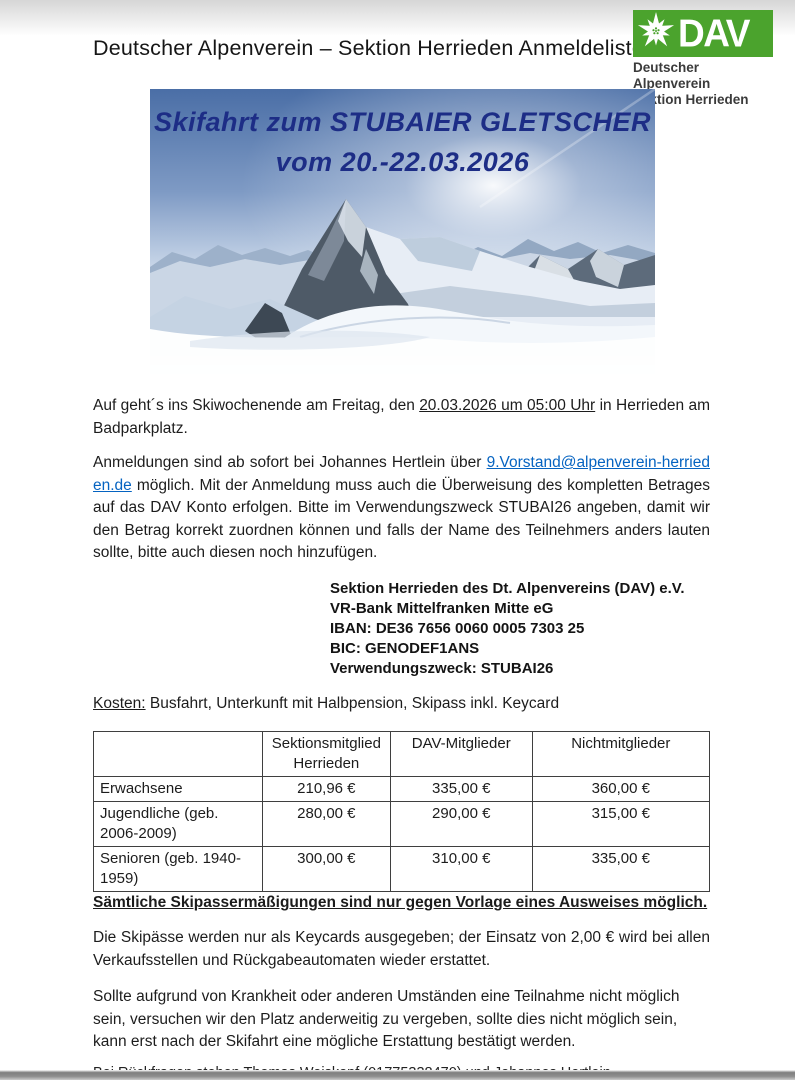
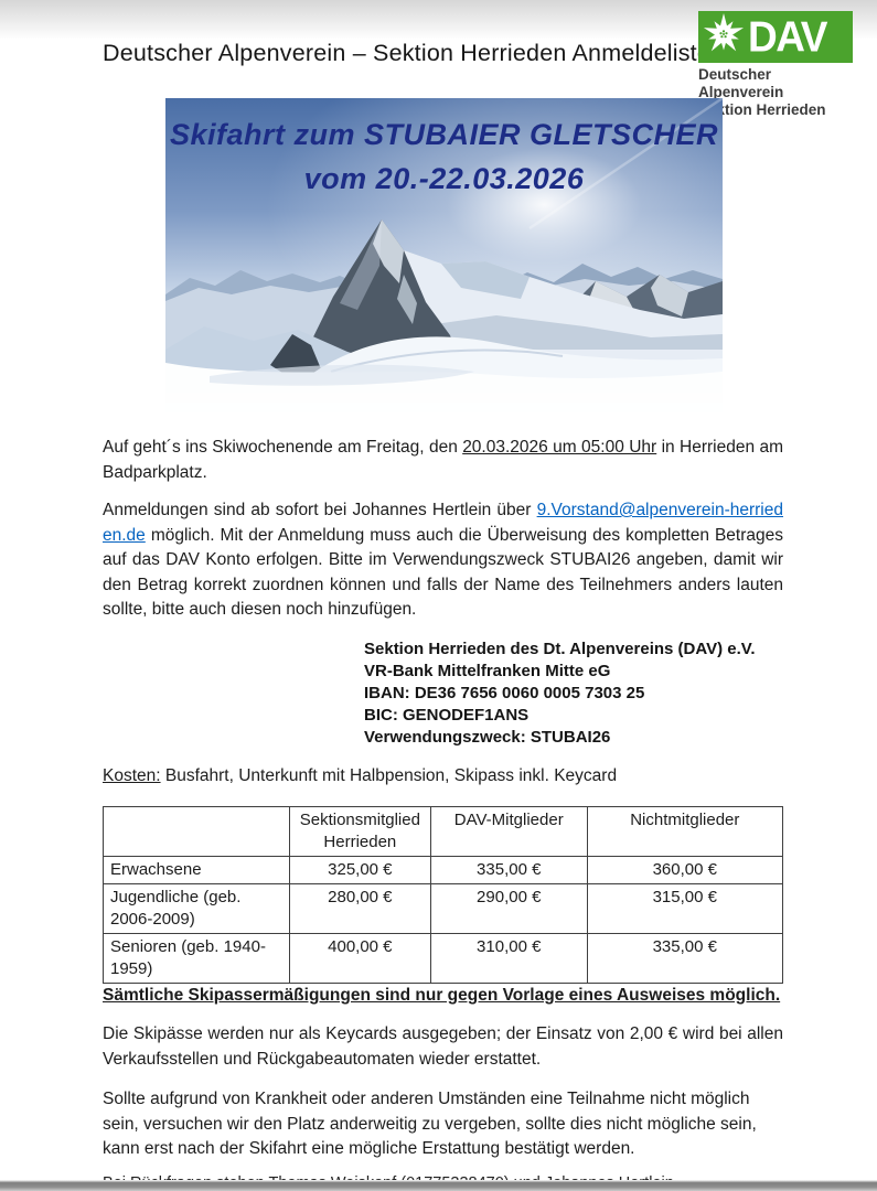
  Deutscher Alpenverein – Sektion Herrieden Anmeldelist
  DAV
  Deutscher Alpenverein
  tion Herrieden
  Skifahrt zum STUBAIER GLETSCHER
  vom 20.-22.03.2026
  Auf geht´s ins Skiwochenende am Freitag, den 20.03.2026 um 05:00 Uhr in Herrieden am Badparkplatz.
  Anmeldungen sind ab sofort bei Johannes Hertlein über 9.Vorstand@alpenverein-herrieden.de möglich. Mit der Anmeldung muss auch die Überweisung des kompletten Betrages auf das DAV Konto erfolgen. Bitte im Verwendungszweck STUBAI26 angeben, damit wir den Betrag korrekt zuordnen können und falls der Name des Teilnehmers anders lauten sollte, bitte auch diesen noch hinzufügen.
  Sektion Herrieden des Dt. Alpenvereins (DAV) e.V.
  VR-Bank Mittelfranken Mitte eG
  IBAN: DE36 7656 0060 0005 7303 25
  BIC: GENODEF1ANS
  Verwendungszweck: STUBAI26
  Kosten: Busfahrt, Unterkunft mit Halbpension, Skipass inkl. Keycard
  	Sektionsmitglied Herrieden	DAV-Mitglieder	Nichtmitglieder
- Erwachsene	210,96 €	335,00 €	360,00 €
+ Erwachsene	325,00 €	335,00 €	360,00 €
  Jugendliche (geb. 2006-2009)	280,00 €	290,00 €	315,00 €
- Senioren (geb. 1940-1959)	300,00 €	310,00 €	335,00 €
+ Senioren (geb. 1940-1959)	400,00 €	310,00 €	335,00 €
  Sämtliche Skipassermäßigungen sind nur gegen Vorlage eines Ausweises möglich.
  Die Skipässe werden nur als Keycards ausgegeben; der Einsatz von 2,00 € wird bei allen Verkaufsstellen und Rückgabeautomaten wieder erstattet.
- Sollte aufgrund von Krankheit oder anderen Umständen eine Teilnahme nicht möglich sein, versuchen wir den Platz anderweitig zu vergeben, sollte dies nicht möglich sein, kann erst nach der Skifahrt eine mögliche Erstattung bestätigt werden.
+ Sollte aufgrund von Krankheit oder anderen Umständen eine Teilnahme nicht möglich sein, versuchen wir den Platz anderweitig zu vergeben, sollte dies nicht mögliche sein, kann erst nach der Skifahrt eine mögliche Erstattung bestätigt werden.
